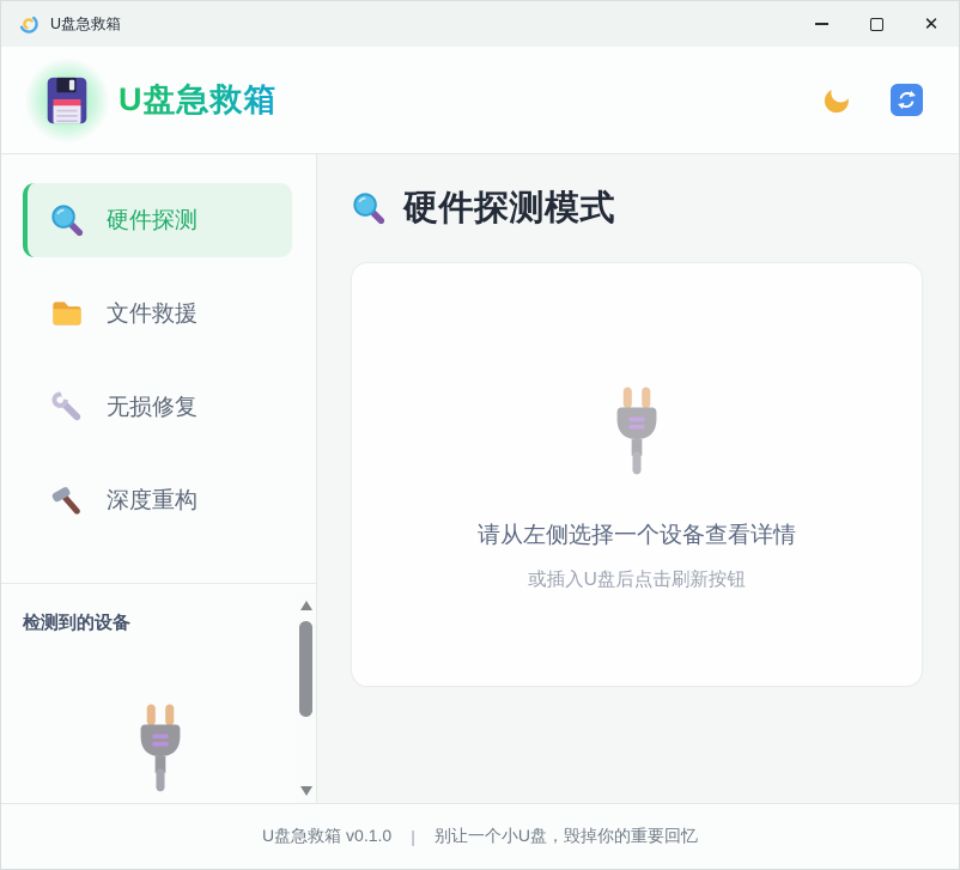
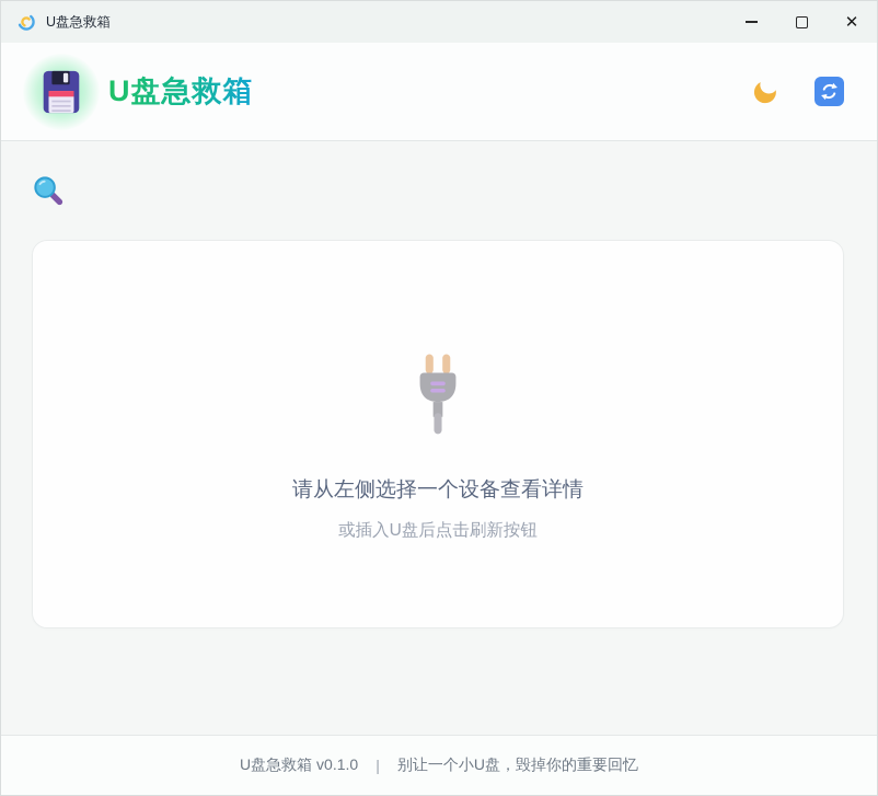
  U盘急救箱
  ✕
  U盘急救箱
- 硬件探测
- 文件救援
- 无损修复
- 深度重构
- 检测到的设备
- 硬件探测模式
  请从左侧选择一个设备查看详情
  或插入U盘后点击刷新按钮
  U盘急救箱 v0.1.0
  |
  别让一个小U盘，毁掉你的重要回忆
